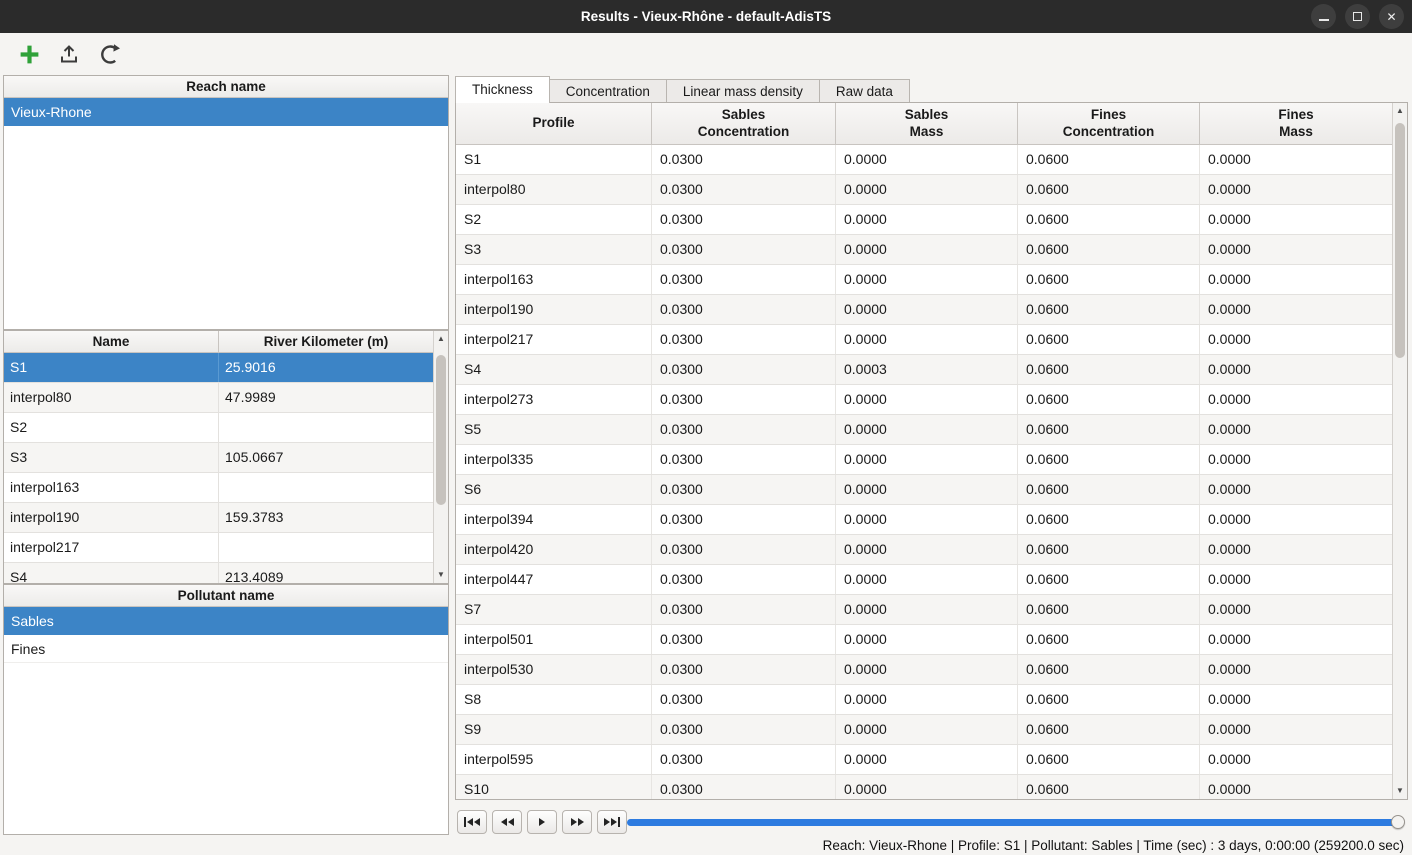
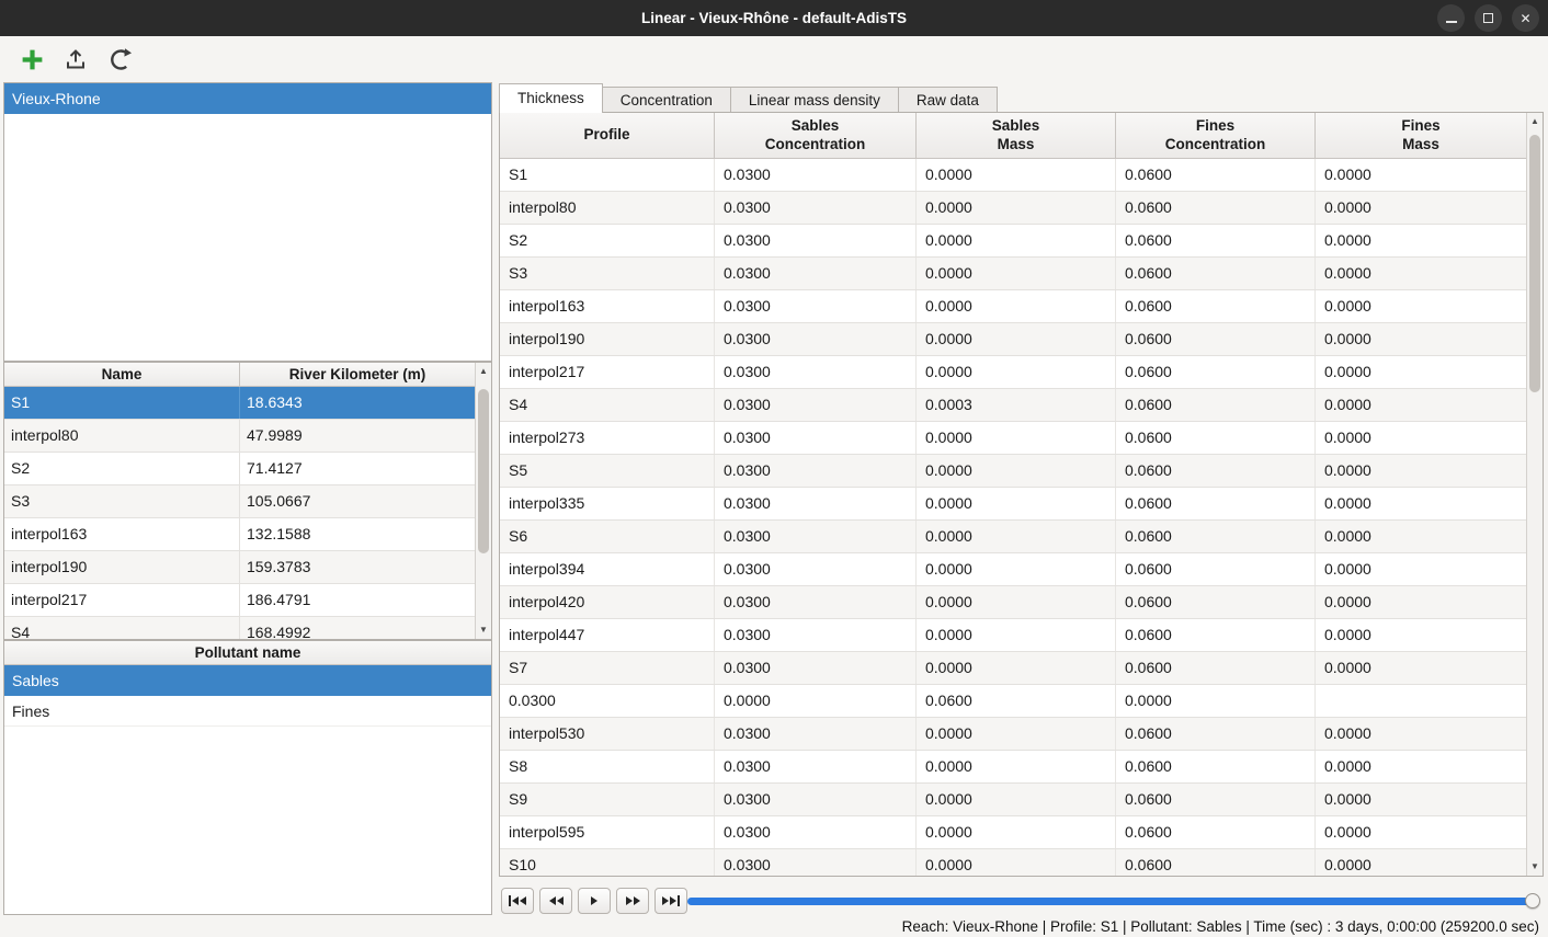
- Results - Vieux-Rhône - default-AdisTS
+ Linear - Vieux-Rhône - default-AdisTS
  ✕
- Reach name
  Vieux-Rhone
  Name
  River Kilometer (m)
  S1
- 25.9016
+ 18.6343
  interpol80
  47.9989
  S2
+ 71.4127
  S3
  105.0667
  interpol163
+ 132.1588
  interpol190
  159.3783
  interpol217
+ 186.4791
  S4
- 213.4089
+ 168.4992
  ▲
  ▼
  Pollutant name
  Sables
  Fines
  Thickness
  Concentration
  Linear mass density
  Raw data
  Profile
  Sables
  Concentration
  Sables
  Mass
  Fines
  Concentration
  Fines
  Mass
  S1
  0.0300
  0.0000
  0.0600
  0.0000
  interpol80
  0.0300
  0.0000
  0.0600
  0.0000
  S2
  0.0300
  0.0000
  0.0600
  0.0000
  S3
  0.0300
  0.0000
  0.0600
  0.0000
  interpol163
  0.0300
  0.0000
  0.0600
  0.0000
  interpol190
  0.0300
  0.0000
  0.0600
  0.0000
  interpol217
  0.0300
  0.0000
  0.0600
  0.0000
  S4
  0.0300
  0.0003
  0.0600
  0.0000
  interpol273
  0.0300
  0.0000
  0.0600
  0.0000
  S5
  0.0300
  0.0000
  0.0600
  0.0000
  interpol335
  0.0300
  0.0000
  0.0600
  0.0000
  S6
  0.0300
  0.0000
  0.0600
  0.0000
  interpol394
  0.0300
  0.0000
  0.0600
  0.0000
  interpol420
  0.0300
  0.0000
  0.0600
  0.0000
  interpol447
  0.0300
  0.0000
  0.0600
  0.0000
  S7
  0.0300
  0.0000
  0.0600
  0.0000
- interpol501
  0.0300
  0.0000
  0.0600
  0.0000
  interpol530
  0.0300
  0.0000
  0.0600
  0.0000
  S8
  0.0300
  0.0000
  0.0600
  0.0000
  S9
  0.0300
  0.0000
  0.0600
  0.0000
  interpol595
  0.0300
  0.0000
  0.0600
  0.0000
  S10
  0.0300
  0.0000
  0.0600
  0.0000
  ▲
  ▼
  Reach: Vieux-Rhone | Profile: S1 | Pollutant: Sables | Time (sec) : 3 days, 0:00:00 (259200.0 sec)
